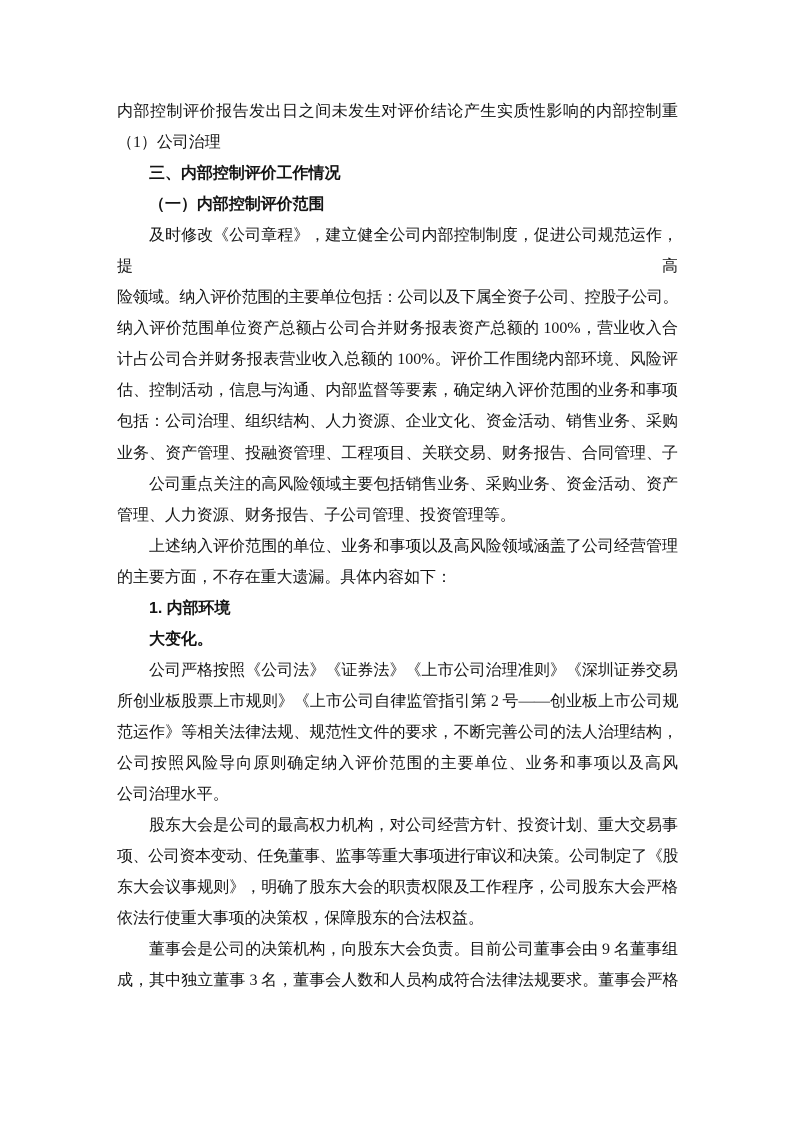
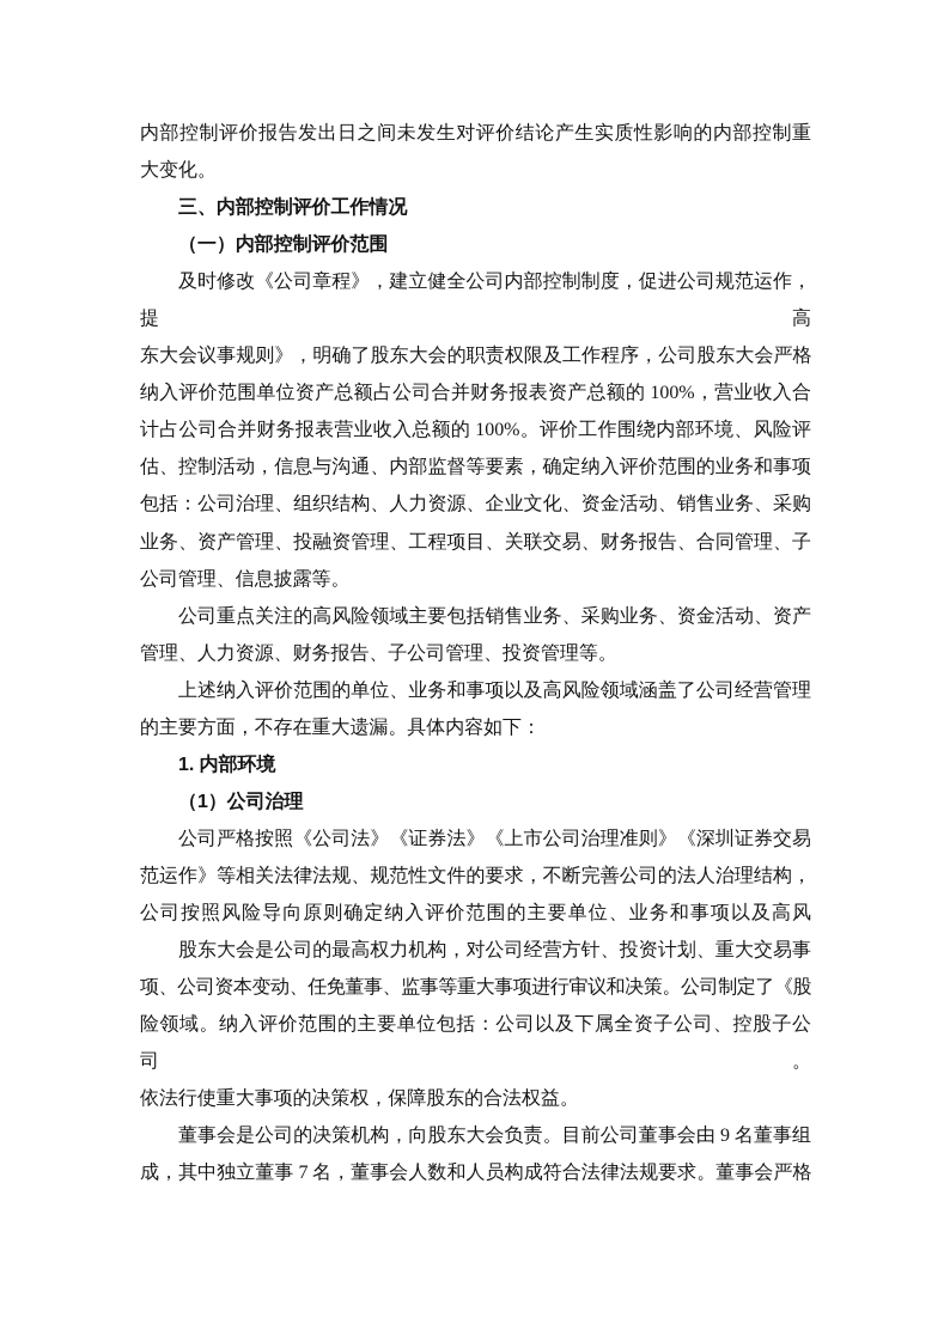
  内部控制评价报告发出日之间未发生对评价结论产生实质性影响的内部控制重
- （1）公司治理
+ 大变化。
  三、内部控制评价工作情况
  （一）内部控制评价范围
  及时修改《公司章程》，建立健全公司内部控制制度，促进公司规范运作，提高
- 险领域。纳入评价范围的主要单位包括：公司以及下属全资子公司、控股子公司。
+ 东大会议事规则》，明确了股东大会的职责权限及工作程序，公司股东大会严格
  纳入评价范围单位资产总额占公司合并财务报表资产总额的 100%，营业收入合
  计占公司合并财务报表营业收入总额的 100%。评价工作围绕内部环境、风险评
  估、控制活动，信息与沟通、内部监督等要素，确定纳入评价范围的业务和事项
  包括：公司治理、组织结构、人力资源、企业文化、资金活动、销售业务、采购
  业务、资产管理、投融资管理、工程项目、关联交易、财务报告、合同管理、子
+ 公司管理、信息披露等。
  公司重点关注的高风险领域主要包括销售业务、采购业务、资金活动、资产
  管理、人力资源、财务报告、子公司管理、投资管理等。
  上述纳入评价范围的单位、业务和事项以及高风险领域涵盖了公司经营管理
  的主要方面，不存在重大遗漏。具体内容如下：
  1. 内部环境
- 大变化。
+ （1）公司治理
  公司严格按照《公司法》《证券法》《上市公司治理准则》《深圳证券交易
- 所创业板股票上市规则》《上市公司自律监管指引第 2 号——创业板上市公司规
  范运作》等相关法律法规、规范性文件的要求，不断完善公司的法人治理结构，
  公司按照风险导向原则确定纳入评价范围的主要单位、业务和事项以及高风
- 公司治理水平。
  股东大会是公司的最高权力机构，对公司经营方针、投资计划、重大交易事
  项、公司资本变动、任免董事、监事等重大事项进行审议和决策。公司制定了《股
- 东大会议事规则》，明确了股东大会的职责权限及工作程序，公司股东大会严格
+ 险领域。纳入评价范围的主要单位包括：公司以及下属全资子公司、控股子公司。
  依法行使重大事项的决策权，保障股东的合法权益。
  董事会是公司的决策机构，向股东大会负责。目前公司董事会由 9 名董事组
- 成，其中独立董事 3 名，董事会人数和人员构成符合法律法规要求。董事会严格
+ 成，其中独立董事 7 名，董事会人数和人员构成符合法律法规要求。董事会严格
